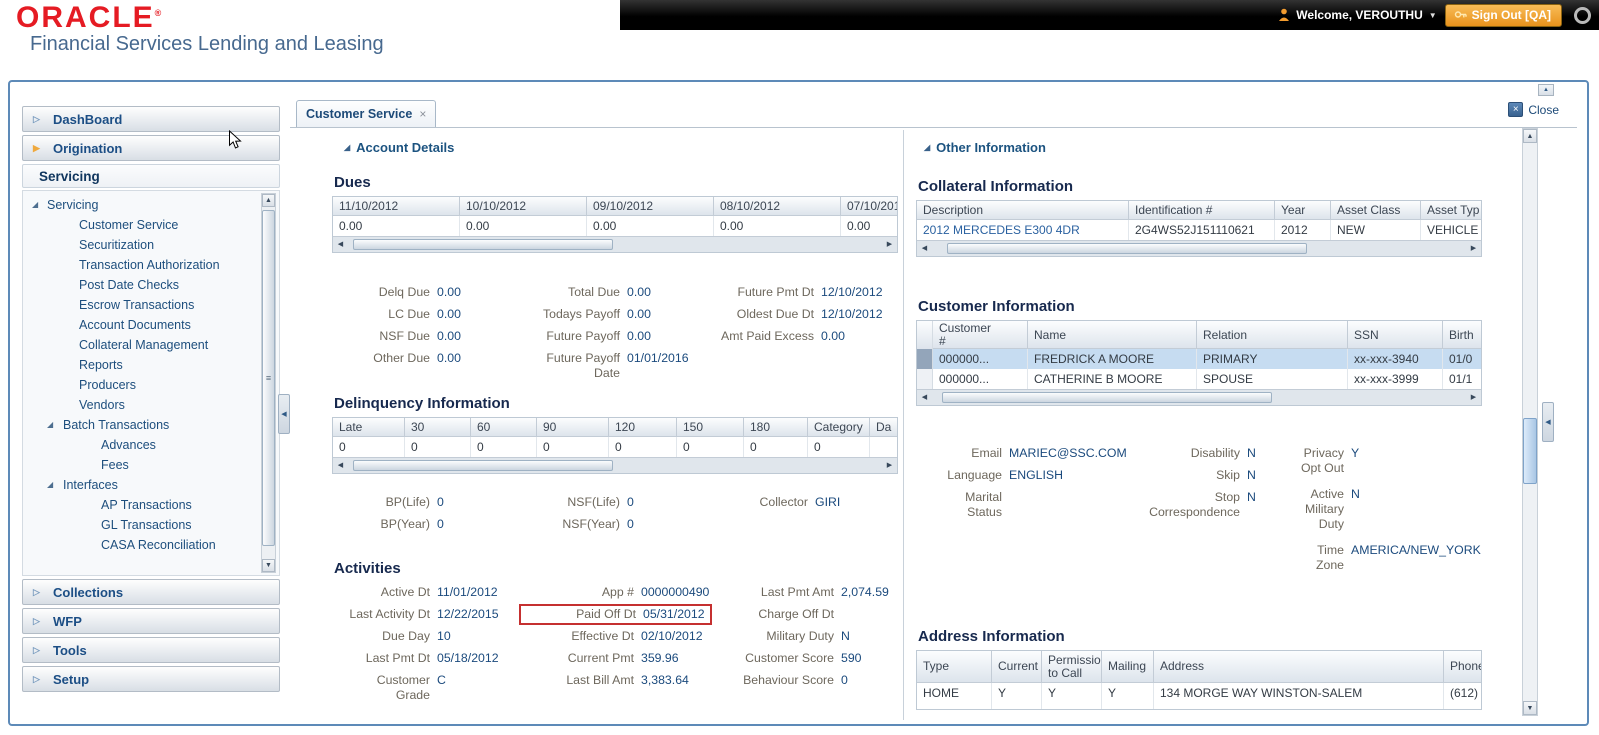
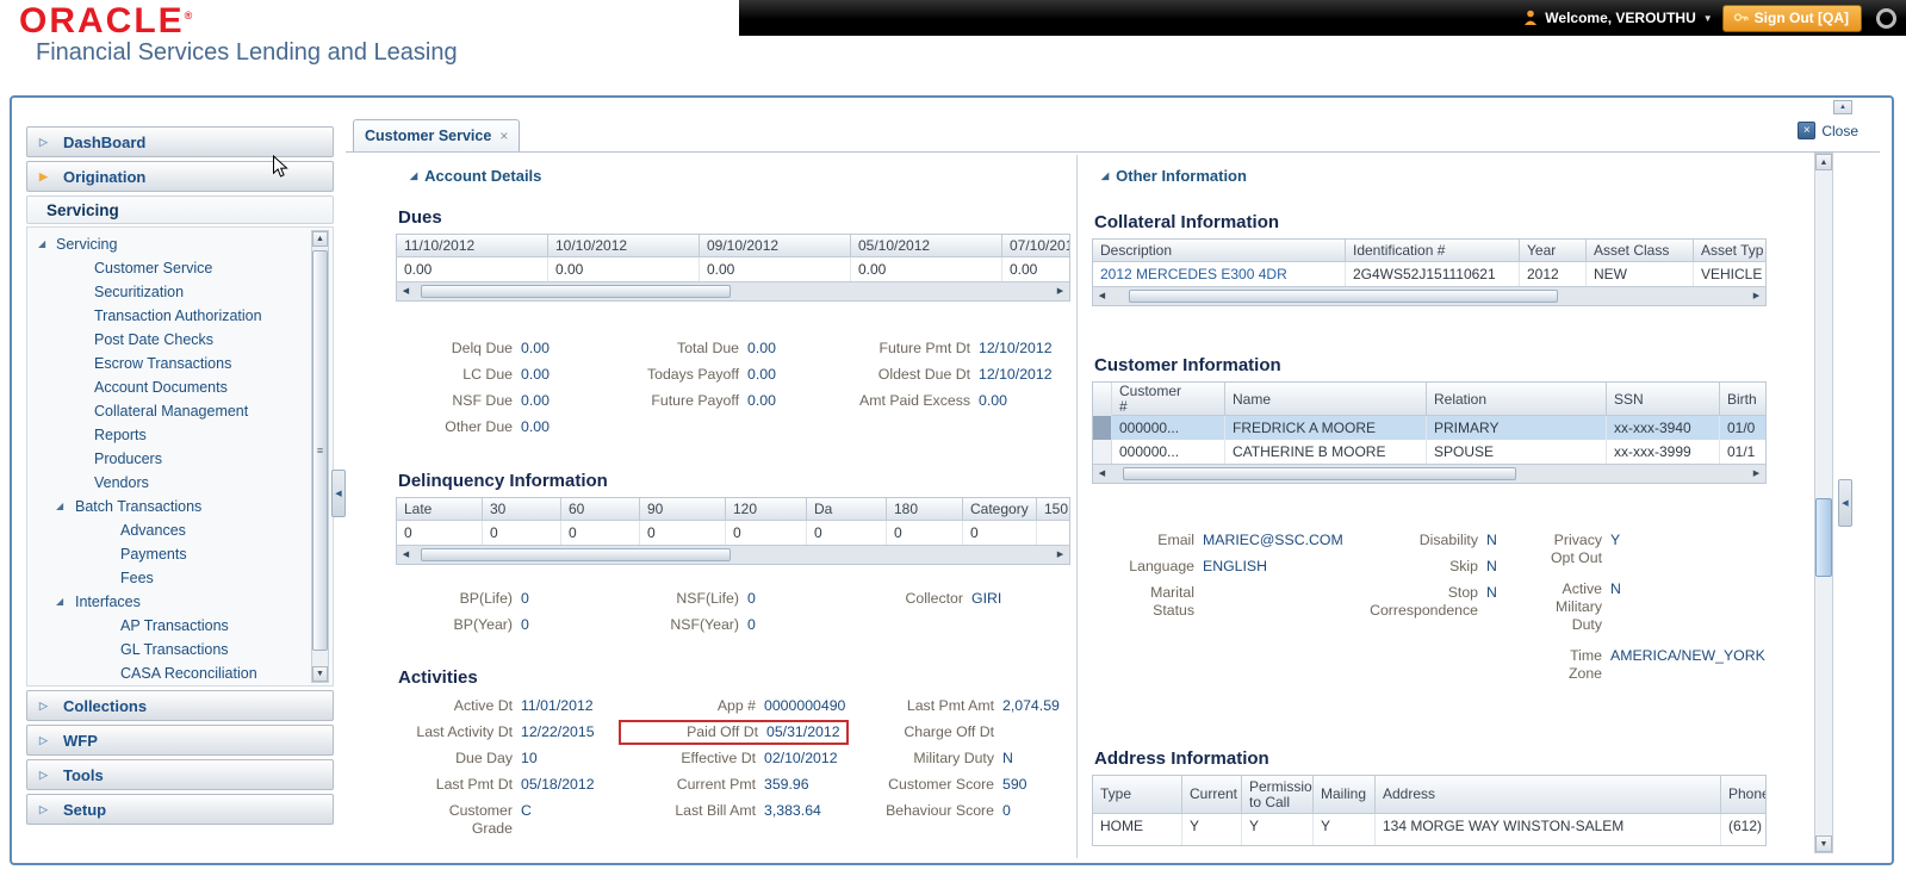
  ORACLE®
  Financial Services Lending and Leasing
  Welcome, VEROUTHU
  ▼
  Sign Out [QA]
  ▷
  DashBoard
  ▶
  Origination
  Servicing
  ◢
  Servicing
  Customer Service
  Securitization
  Transaction Authorization
  Post Date Checks
  Escrow Transactions
  Account Documents
  Collateral Management
  Reports
  Producers
  Vendors
  ◢
  Batch Transactions
  Advances
+ Payments
  Fees
  ◢
  Interfaces
  AP Transactions
  GL Transactions
  CASA Reconciliation
  ≡
  ▷
  Collections
  ▷
  WFP
  ▷
  Tools
  ▷
  Setup
  Customer Service
  ×
  ×
  Close
  ◢
  Account Details
  Dues
  11/10/2012
  10/10/2012
  09/10/2012
- 08/10/2012
+ 05/10/2012
  07/10/20
  0.00
  0.00
  0.00
  0.00
  0.00
  Delq Due
  0.00
  LC Due
  0.00
  NSF Due
  0.00
  Other Due
  0.00
  Total Due
  0.00
  Todays Payoff
  0.00
  Future Payoff
  0.00
- Future Payoff Date
- 01/01/2016
  Future Pmt Dt
  12/10/2012
  Oldest Due Dt
  12/10/2012
  Amt Paid Excess
  0.00
  Delinquency Information
  Late
  30
  60
  90
  120
- 150
+ Da
  180
  Category
- Da
+ 150
  0
  0
  0
  0
  0
  0
  0
  0
  BP(Life)
  0
  BP(Year)
  0
  NSF(Life)
  0
  NSF(Year)
  0
  Collector
  GIRI
  Activities
  Active Dt
  11/01/2012
  Last Activity Dt
  12/22/2015
  Due Day
  10
  Last Pmt Dt
  05/18/2012
  Customer Grade
  C
  App #
  0000000490
  Paid Off Dt
  05/31/2012
  Effective Dt
  02/10/2012
  Current Pmt
  359.96
  Last Bill Amt
  3,383.64
  Last Pmt Amt
  2,074.59
  Charge Off Dt
  Military Duty
  N
  Customer Score
  590
  Behaviour Score
  0
  ◢
  Other Information
  Collateral Information
  Description
  Identification #
  Year
  Asset Class
  Asset Typ
  2012 MERCEDES E300 4DR
  2G4WS52J151110621
  2012
  NEW
  VEHICLE
  Customer Information
  Customer #
  Name
  Relation
  SSN
  Birth
  000000...
  FREDRICK A MOORE
  PRIMARY
  xx-xxx-3940
  01/0
  000000...
  CATHERINE B MOORE
  SPOUSE
  xx-xxx-3999
  01/1
  Email
  MARIEC@SSC.COM
  Language
  ENGLISH
  Marital Status
  Disability
  N
  Skip
  N
  Stop Correspondence
  N
  Privacy Opt Out
  Y
  Active Military Duty
  N
  Time Zone
  AMERICA/NEW_YORK
  Address Information
  Type
  Current
  Permissio to Call
  Mailing
  Address
  Phon
  HOME
  Y
  Y
  Y
  134 MORGE WAY WINSTON-SALEM
  (612)
